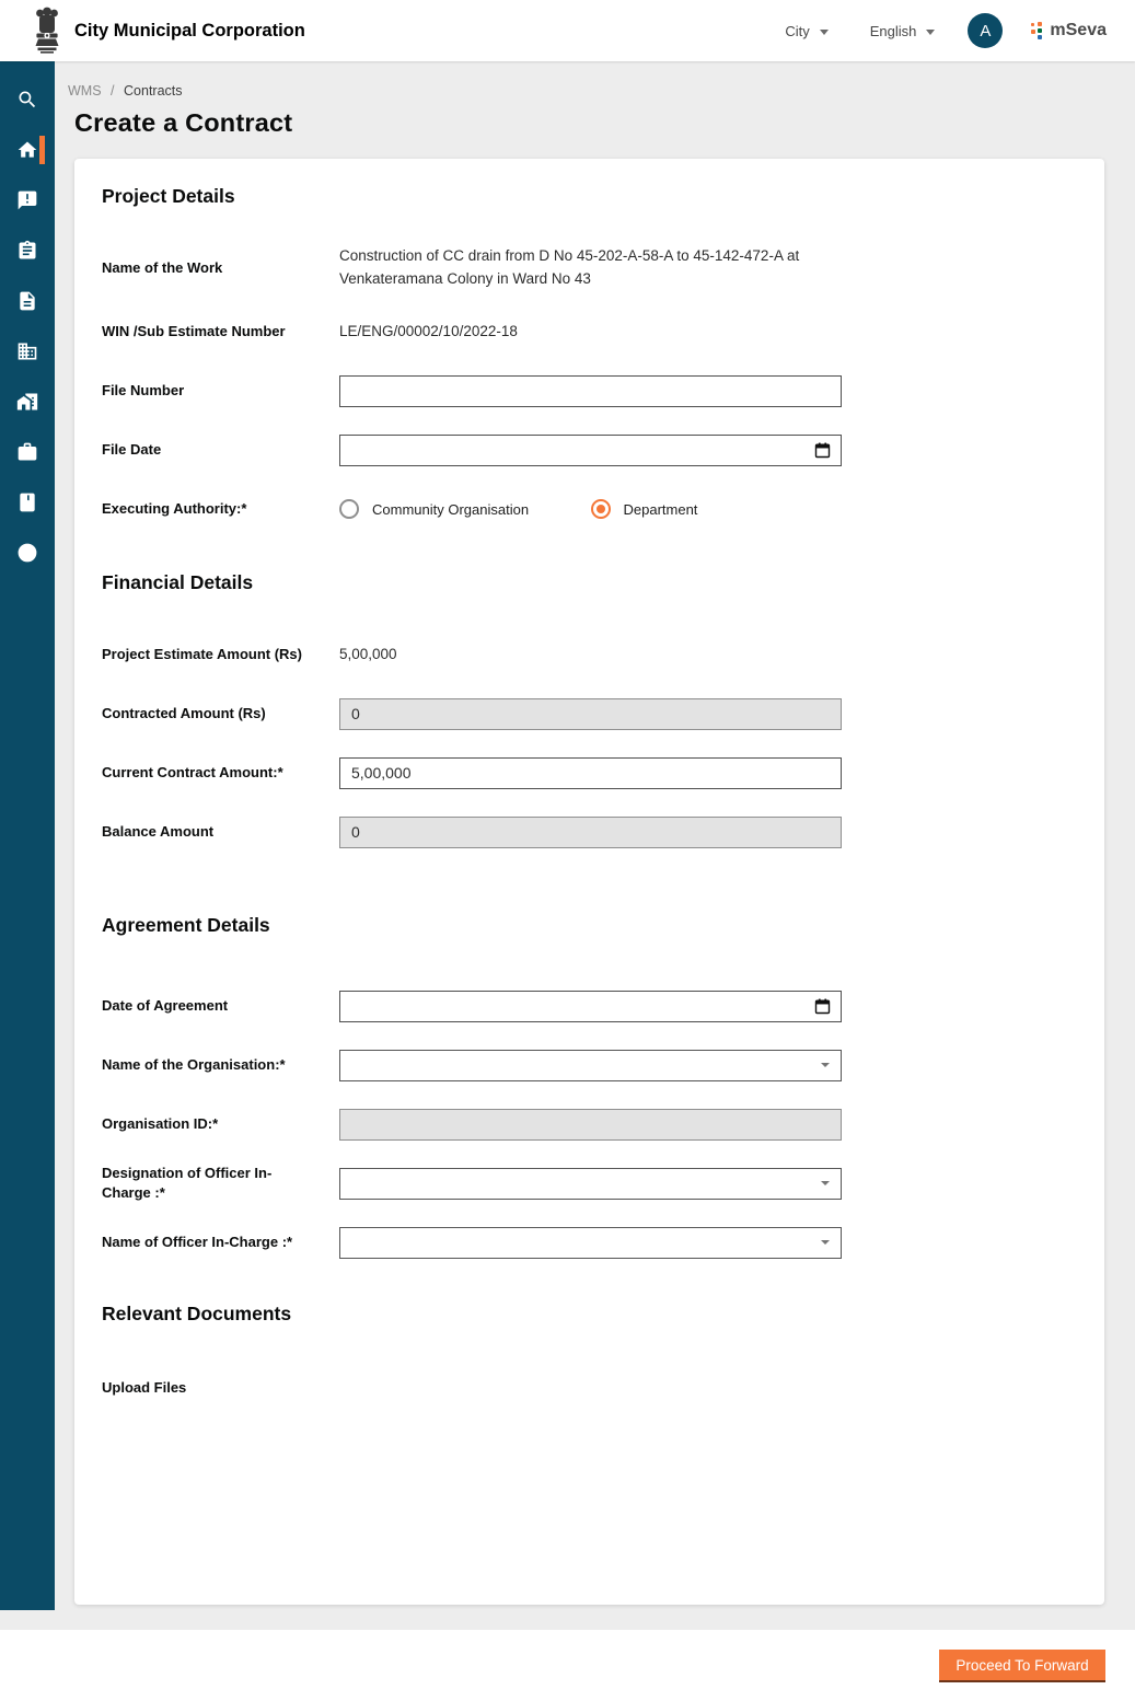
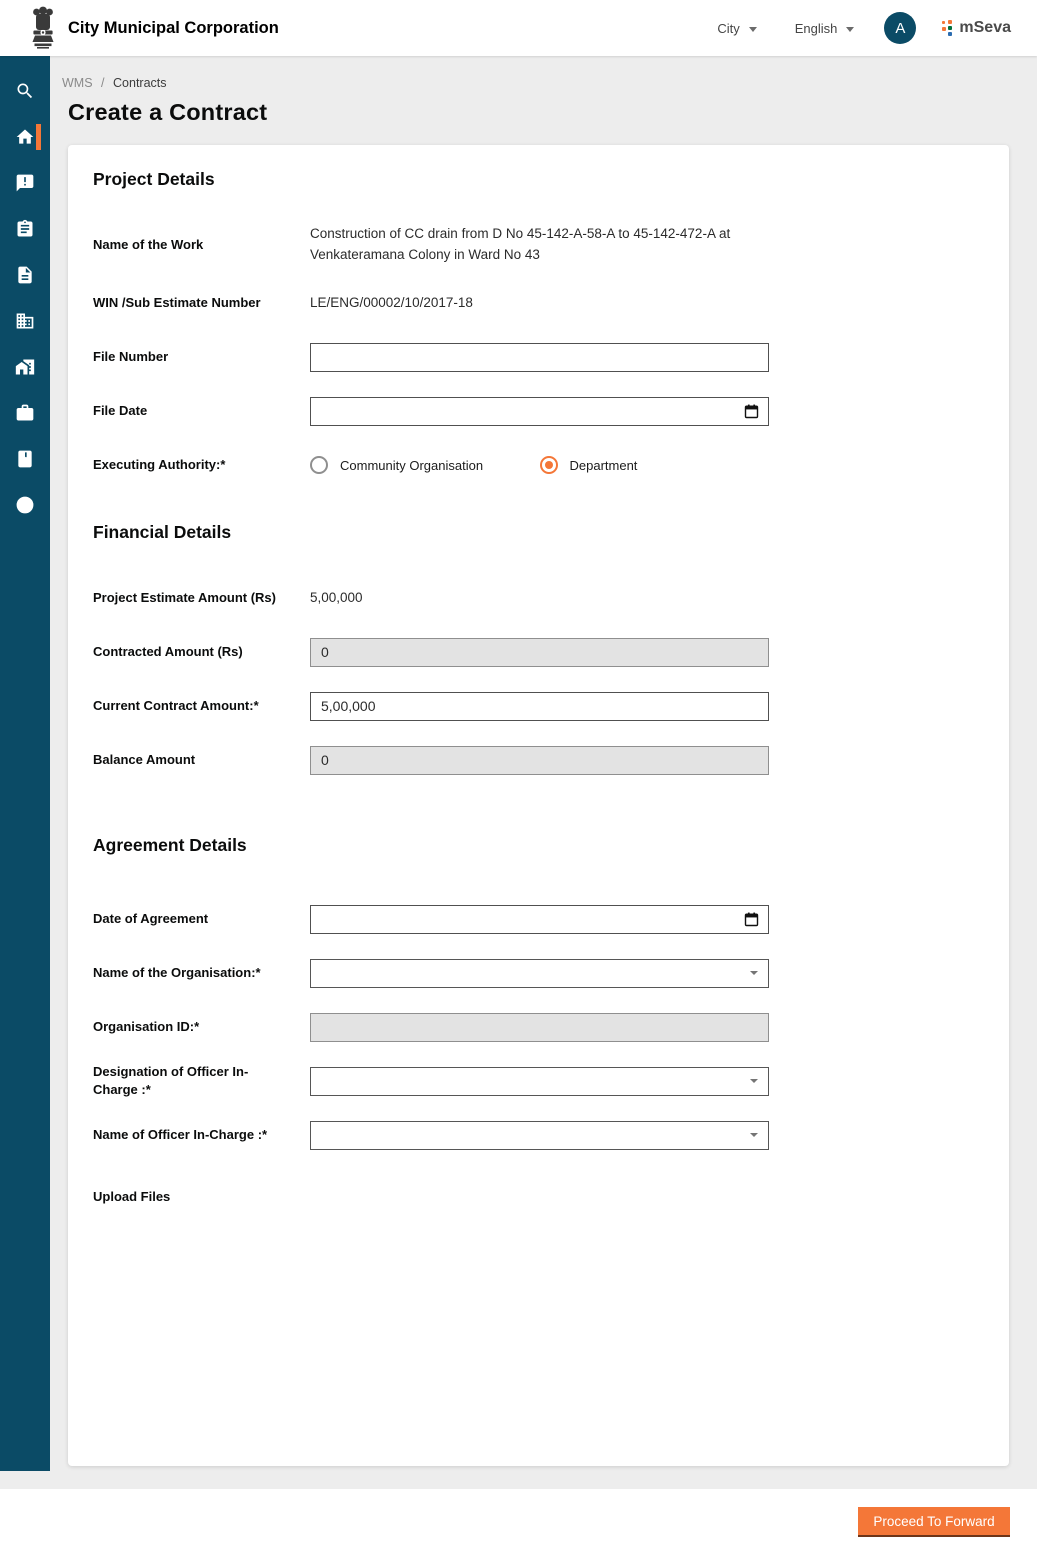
  City Municipal Corporation
  City
  English
  A
  mSeva
  WMS / Contracts
  Create a Contract
  Project Details
  Name of the Work
- Construction of CC drain from D No 45-202-A-58-A to 45-142-472-A at Venkateramana Colony in Ward No 43
+ Construction of CC drain from D No 45-142-A-58-A to 45-142-472-A at Venkateramana Colony in Ward No 43
  WIN /Sub Estimate Number
- LE/ENG/00002/10/2022-18
+ LE/ENG/00002/10/2017-18
  File Number
  File Date
  Executing Authority:*
  Community Organisation
  Department
  Financial Details
  Project Estimate Amount (Rs)
  5,00,000
  Contracted Amount (Rs)
  0
  Current Contract Amount:*
  5,00,000
  Balance Amount
  0
  Agreement Details
  Date of Agreement
  Name of the Organisation:*
  Organisation ID:*
  Designation of Officer In-Charge :*
  Name of Officer In-Charge :*
- Relevant Documents
  Upload Files
  Proceed To Forward
